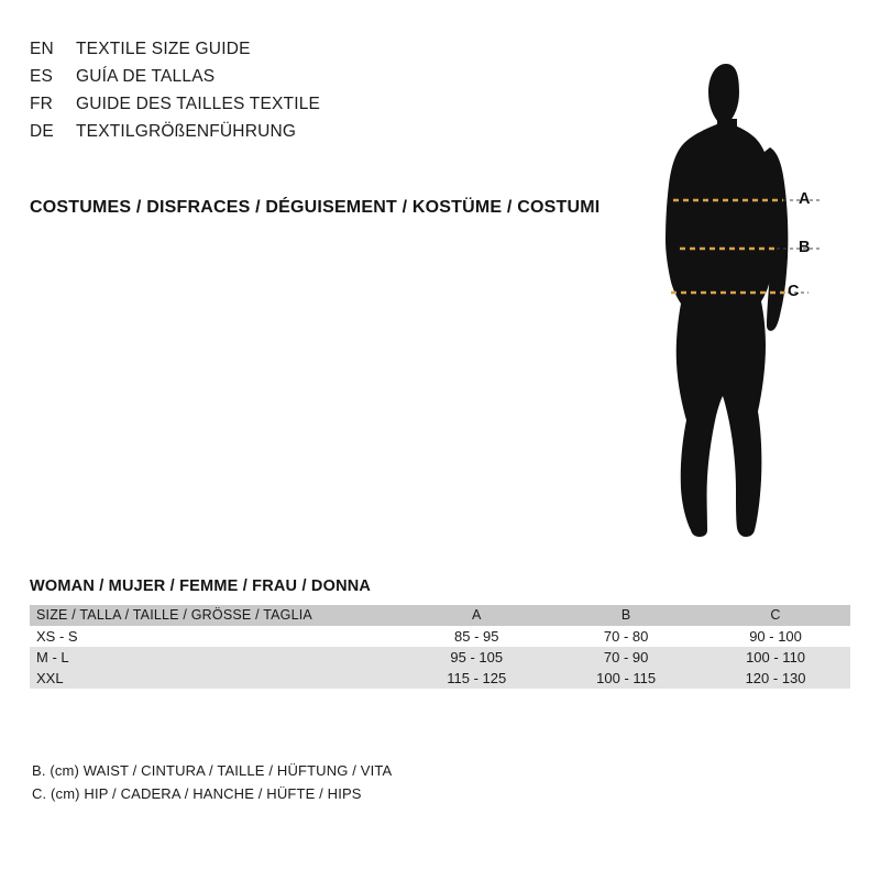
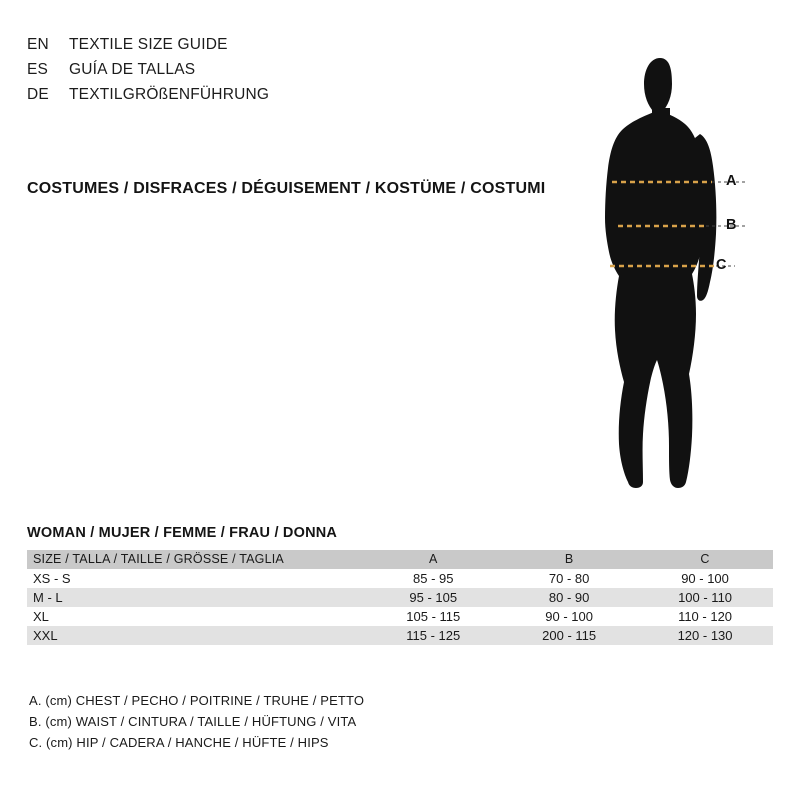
  EN
  TEXTILE SIZE GUIDE
  ES
  GUÍA DE TALLAS
- FR
- GUIDE DES TAILLES TEXTILE
  DE
  TEXTILGRÖßENFÜHRUNG
  COSTUMES / DISFRACES / DÉGUISEMENT / KOSTÜME / COSTUMI
  A
  B
  C
  WOMAN / MUJER / FEMME / FRAU / DONNA
  SIZE / TALLA / TAILLE / GRÖSSE / TAGLIA	A	B	C
  XS - S	85 - 95	70 - 80	90 - 100
- M - L	95 - 105	70 - 90	100 - 110
+ M - L	95 - 105	80 - 90	100 - 110
+ XL	105 - 115	90 - 100	110 - 120
- XXL	115 - 125	100 - 115	120 - 130
+ XXL	115 - 125	200 - 115	120 - 130
+ A. (cm) CHEST / PECHO / POITRINE / TRUHE / PETTO
  B. (cm) WAIST / CINTURA / TAILLE / HÜFTUNG / VITA
  C. (cm) HIP / CADERA / HANCHE / HÜFTE / HIPS
